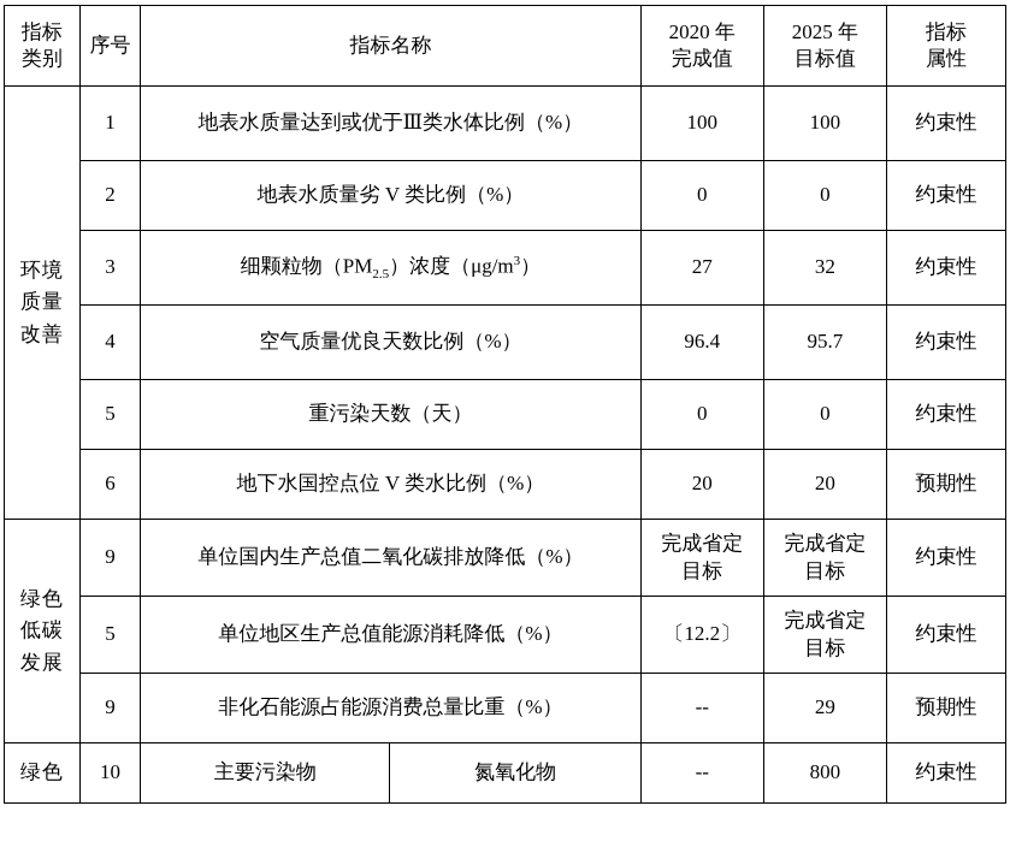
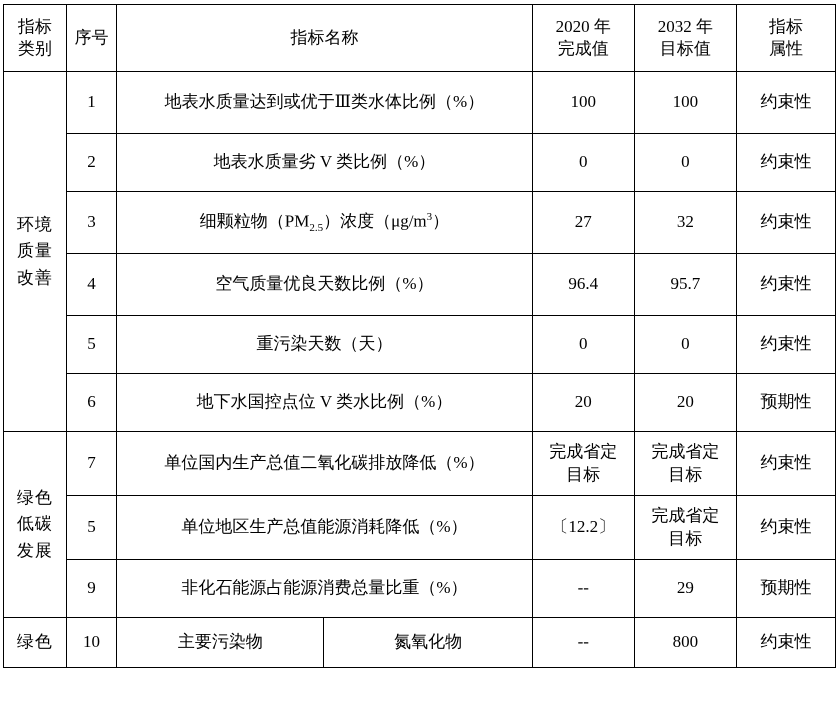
- 指标 类别	序号	指标名称	2020 年 完成值	2025 年 目标值	指标 属性
+ 指标 类别	序号	指标名称	2020 年 完成值	2032 年 目标值	指标 属性
  环境 质量 改善	1	地表水质量达到或优于Ⅲ类水体比例（%）	100	100	约束性
  2	地表水质量劣 V 类比例（%）	0	0	约束性
  3	细颗粒物（PM2.5）浓度（μg/m3）	27	32	约束性
  4	空气质量优良天数比例（%）	96.4	95.7	约束性
  5	重污染天数（天）	0	0	约束性
  6	地下水国控点位 V 类水比例（%）	20	20	预期性
- 绿色 低碳 发展	9	单位国内生产总值二氧化碳排放降低（%）	完成省定 目标	完成省定 目标	约束性
+ 绿色 低碳 发展	7	单位国内生产总值二氧化碳排放降低（%）	完成省定 目标	完成省定 目标	约束性
  5	单位地区生产总值能源消耗降低（%）	〔12.2〕	完成省定 目标	约束性
  9	非化石能源占能源消费总量比重（%）	--	29	预期性
  绿色	10	主要污染物	氮氧化物	--	800	约束性
